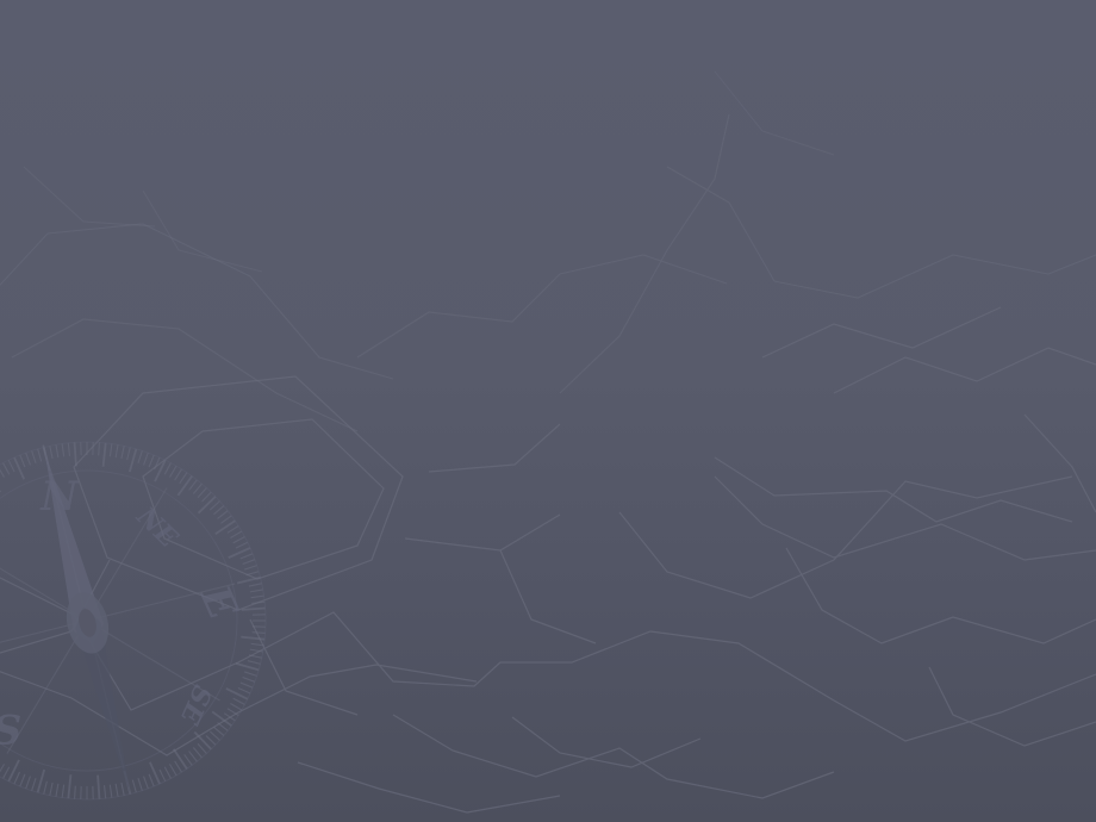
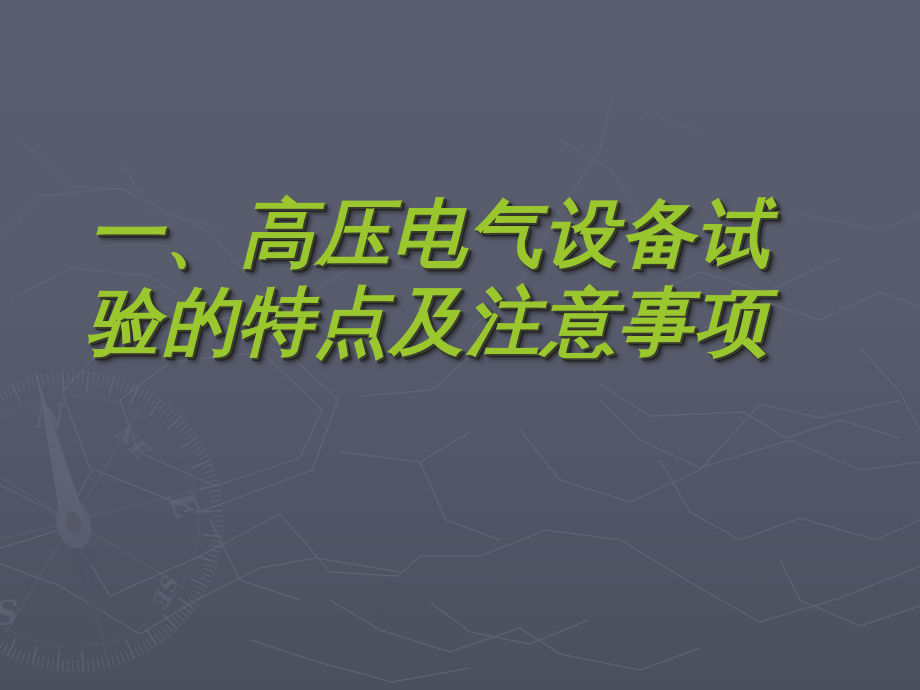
+ 一、高压电气设备试
+ 验的特点及注意事项
